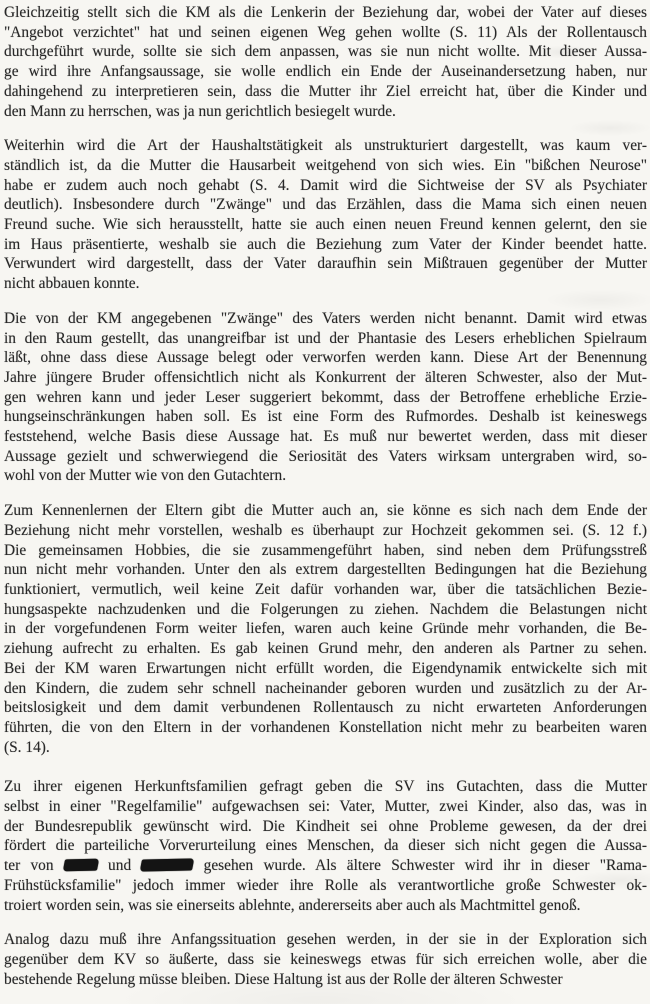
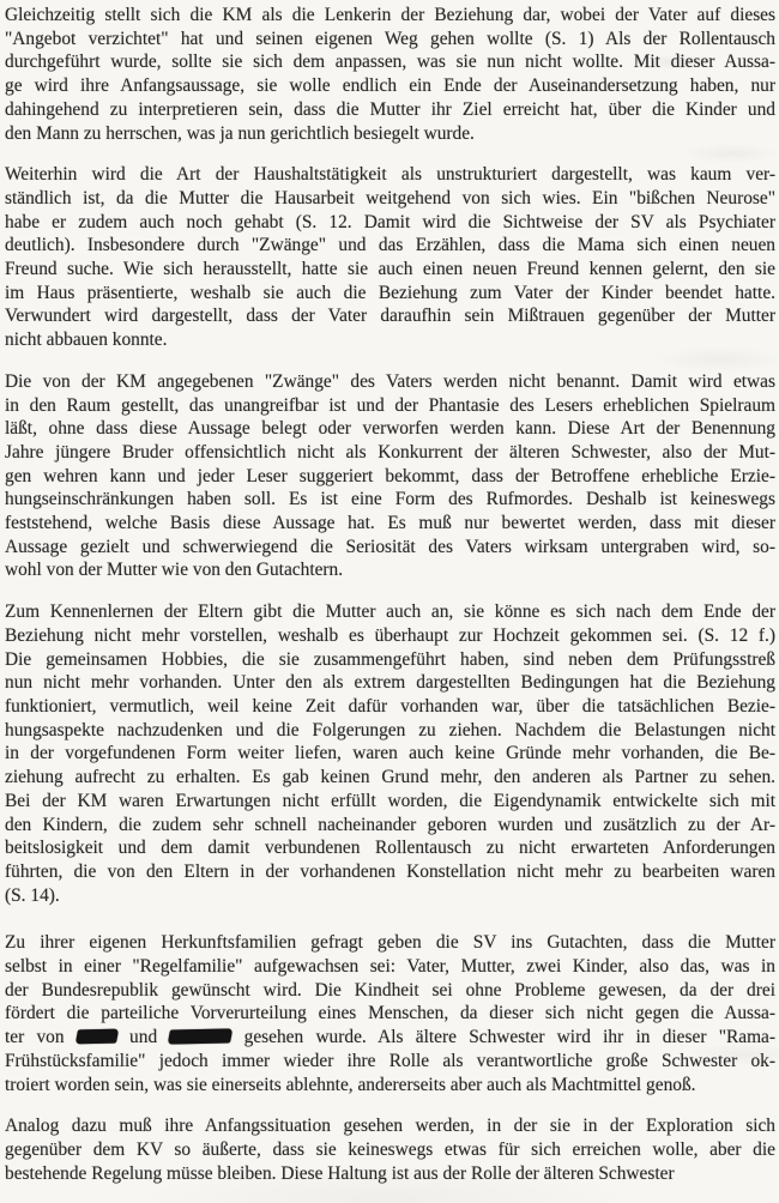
  Gleichzeitig stellt sich die KM als die Lenkerin der Beziehung dar, wobei der Vater auf dieses
- "Angebot verzichtet" hat und seinen eigenen Weg gehen wollte (S. 11) Als der Rollentausch
+ "Angebot verzichtet" hat und seinen eigenen Weg gehen wollte (S. 1) Als der Rollentausch
  durchgeführt wurde, sollte sie sich dem anpassen, was sie nun nicht wollte. Mit dieser Aussa-
  ge wird ihre Anfangsaussage, sie wolle endlich ein Ende der Auseinandersetzung haben, nur
  dahingehend zu interpretieren sein, dass die Mutter ihr Ziel erreicht hat, über die Kinder und
  den Mann zu herrschen, was ja nun gerichtlich besiegelt wurde.
  Weiterhin wird die Art der Haushaltstätigkeit als unstrukturiert dargestellt, was kaum ver-
  ständlich ist, da die Mutter die Hausarbeit weitgehend von sich wies. Ein "bißchen Neurose"
- habe er zudem auch noch gehabt (S. 4. Damit wird die Sichtweise der SV als Psychiater
+ habe er zudem auch noch gehabt (S. 12. Damit wird die Sichtweise der SV als Psychiater
  deutlich). Insbesondere durch "Zwänge" und das Erzählen, dass die Mama sich einen neuen
  Freund suche. Wie sich herausstellt, hatte sie auch einen neuen Freund kennen gelernt, den sie
  im Haus präsentierte, weshalb sie auch die Beziehung zum Vater der Kinder beendet hatte.
  Verwundert wird dargestellt, dass der Vater daraufhin sein Mißtrauen gegenüber der Mutter
  nicht abbauen konnte.
  Die von der KM angegebenen "Zwänge" des Vaters werden nicht benannt. Damit wird etwas
  in den Raum gestellt, das unangreifbar ist und der Phantasie des Lesers erheblichen Spielraum
  läßt, ohne dass diese Aussage belegt oder verworfen werden kann. Diese Art der Benennung
  Jahre jüngere Bruder offensichtlich nicht als Konkurrent der älteren Schwester, also der Mut-
  gen wehren kann und jeder Leser suggeriert bekommt, dass der Betroffene erhebliche Erzie-
  hungseinschränkungen haben soll. Es ist eine Form des Rufmordes. Deshalb ist keineswegs
  feststehend, welche Basis diese Aussage hat. Es muß nur bewertet werden, dass mit dieser
  Aussage gezielt und schwerwiegend die Seriosität des Vaters wirksam untergraben wird, so-
  wohl von der Mutter wie von den Gutachtern.
  Zum Kennenlernen der Eltern gibt die Mutter auch an, sie könne es sich nach dem Ende der
  Beziehung nicht mehr vorstellen, weshalb es überhaupt zur Hochzeit gekommen sei. (S. 12 f.)
  Die gemeinsamen Hobbies, die sie zusammengeführt haben, sind neben dem Prüfungsstreß
  nun nicht mehr vorhanden. Unter den als extrem dargestellten Bedingungen hat die Beziehung
  funktioniert, vermutlich, weil keine Zeit dafür vorhanden war, über die tatsächlichen Bezie-
  hungsaspekte nachzudenken und die Folgerungen zu ziehen. Nachdem die Belastungen nicht
  in der vorgefundenen Form weiter liefen, waren auch keine Gründe mehr vorhanden, die Be-
  ziehung aufrecht zu erhalten. Es gab keinen Grund mehr, den anderen als Partner zu sehen.
  Bei der KM waren Erwartungen nicht erfüllt worden, die Eigendynamik entwickelte sich mit
  den Kindern, die zudem sehr schnell nacheinander geboren wurden und zusätzlich zu der Ar-
  beitslosigkeit und dem damit verbundenen Rollentausch zu nicht erwarteten Anforderungen
  führten, die von den Eltern in der vorhandenen Konstellation nicht mehr zu bearbeiten waren
  (S. 14).
  Zu ihrer eigenen Herkunftsfamilien gefragt geben die SV ins Gutachten, dass die Mutter
  selbst in einer "Regelfamilie" aufgewachsen sei: Vater, Mutter, zwei Kinder, also das, was in
  der Bundesrepublik gewünscht wird. Die Kindheit sei ohne Probleme gewesen, da der drei
  fördert die parteiliche Vorverurteilung eines Menschen, da dieser sich nicht gegen die Aussa-
  ter von und gesehen wurde. Als ältere Schwester wird ihr in dieser "Rama-
  Frühstücksfamilie" jedoch immer wieder ihre Rolle als verantwortliche große Schwester ok-
  troiert worden sein, was sie einerseits ablehnte, andererseits aber auch als Machtmittel genoß.
  Analog dazu muß ihre Anfangssituation gesehen werden, in der sie in der Exploration sich
  gegenüber dem KV so äußerte, dass sie keineswegs etwas für sich erreichen wolle, aber die
  bestehende Regelung müsse bleiben. Diese Haltung ist aus der Rolle der älteren Schwester
